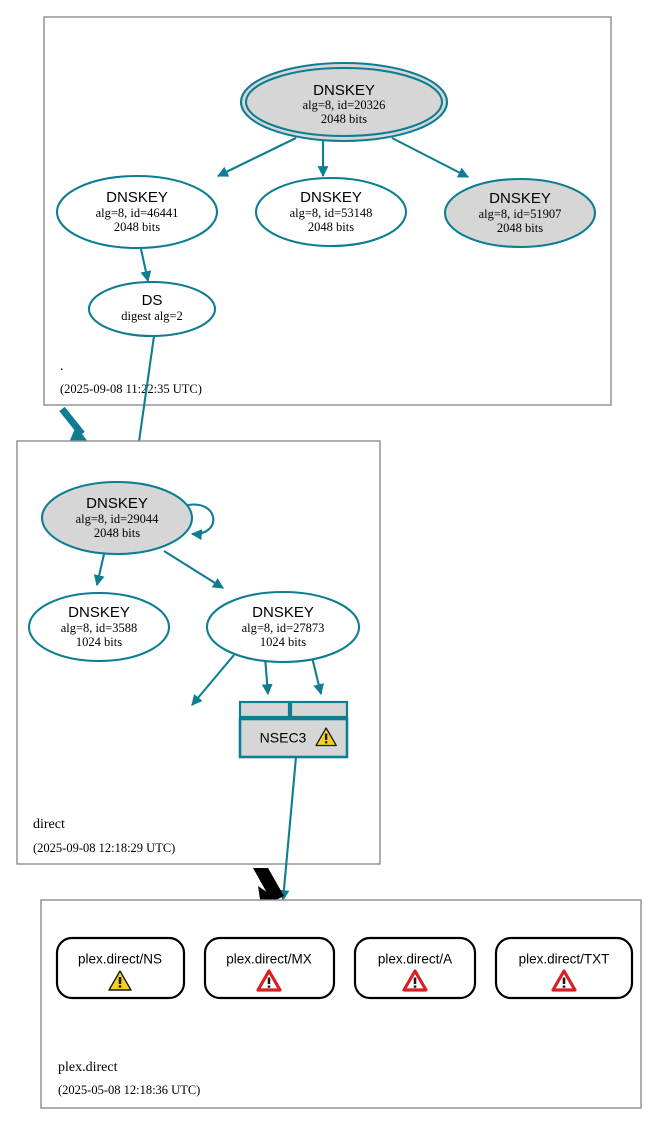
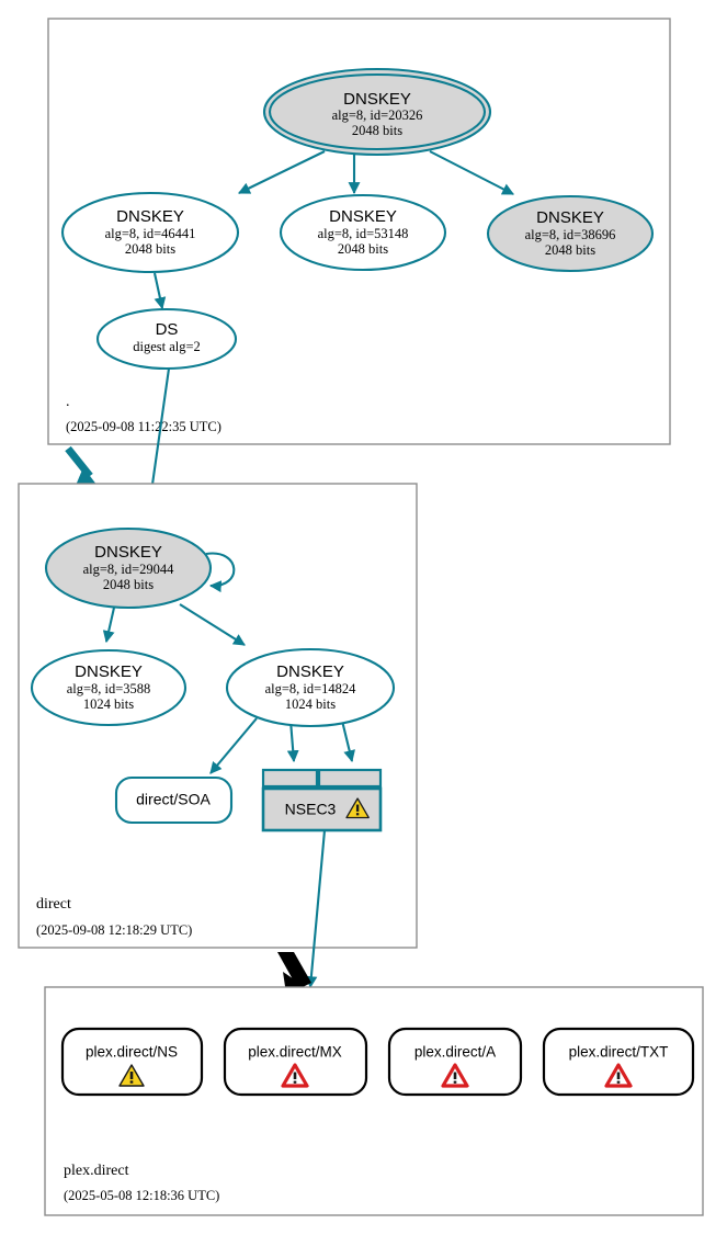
  DNSKEY
  alg=8, id=20326
  2048 bits
  DNSKEY
  alg=8, id=46441
  2048 bits
  DNSKEY
  alg=8, id=53148
  2048 bits
  DNSKEY
- alg=8, id=51907
+ alg=8, id=38696
  2048 bits
  DS
  digest alg=2
  .
  (2025-09-08 11:22:35 UTC)
  DNSKEY
  alg=8, id=29044
  2048 bits
  DNSKEY
  alg=8, id=3588
  1024 bits
  DNSKEY
- alg=8, id=27873
+ alg=8, id=14824
  1024 bits
+ direct/SOA
  NSEC3
  direct
  (2025-09-08 12:18:29 UTC)
  plex.direct/NS
  plex.direct/MX
  plex.direct/A
  plex.direct/TXT
  plex.direct
  (2025-05-08 12:18:36 UTC)
